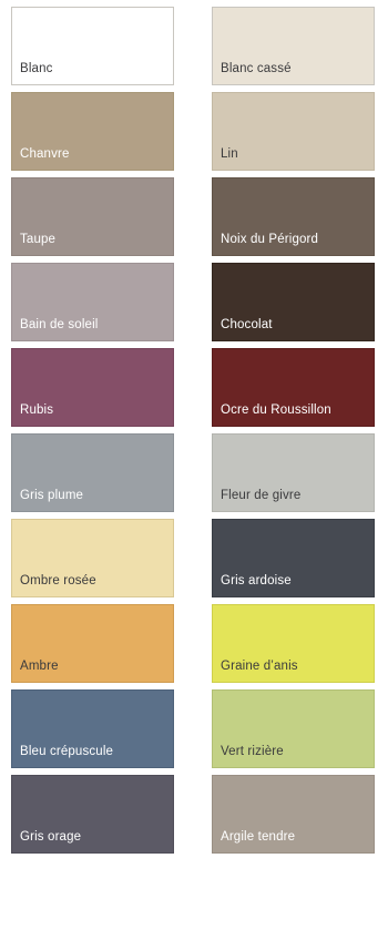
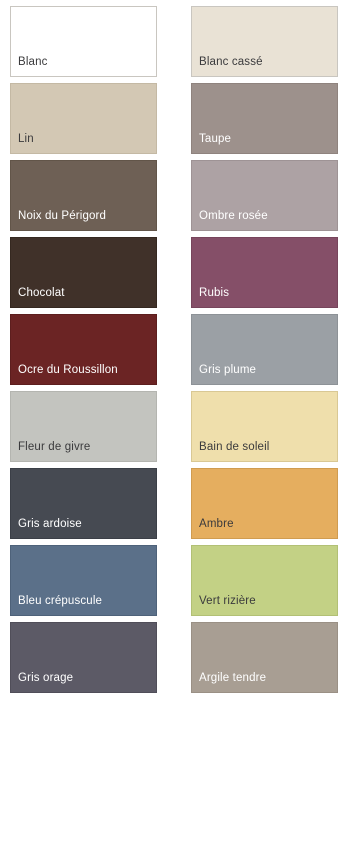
  Blanc
  Blanc cassé
- Chanvre
  Lin
  Taupe
  Noix du Périgord
- Bain de soleil
+ Ombre rosée
  Chocolat
  Rubis
  Ocre du Roussillon
  Gris plume
  Fleur de givre
- Ombre rosée
+ Bain de soleil
  Gris ardoise
  Ambre
- Graine d’anis
  Bleu crépuscule
  Vert rizière
  Gris orage
  Argile tendre
